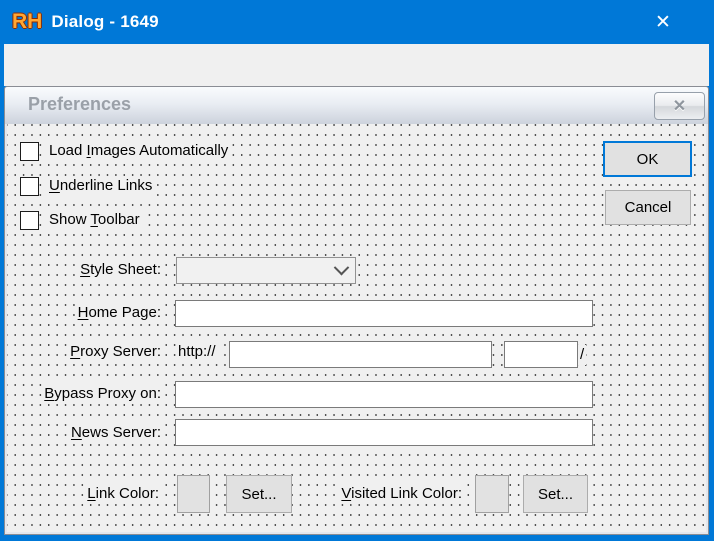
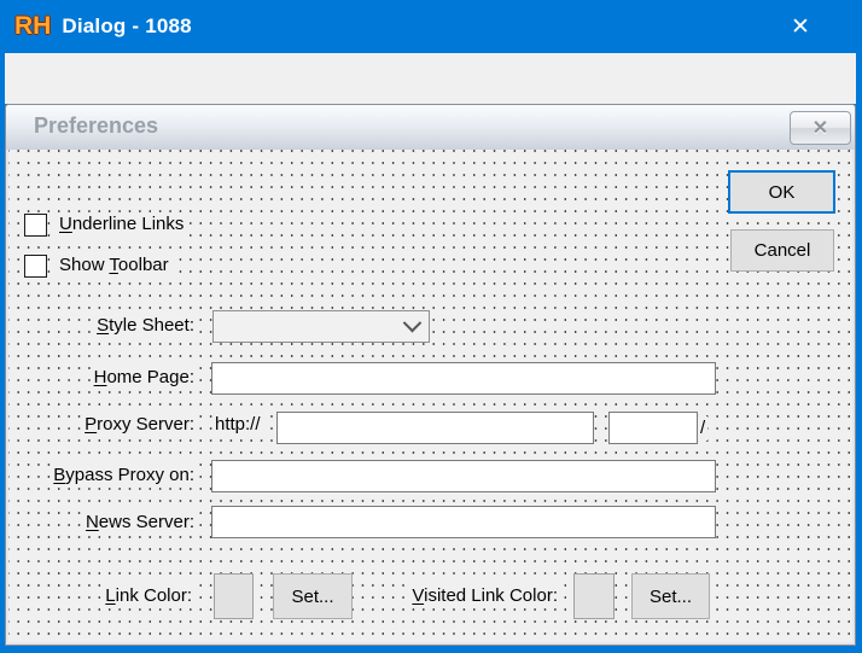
  RH
- Dialog - 1649
+ Dialog - 1088
  ✕
  Preferences
  ✕
- Load Images Automatically
  Underline Links
  Show Toolbar
  Style Sheet:
  Home Page:
  Proxy Server:
  http://
  /
  Bypass Proxy on:
  News Server:
  Link Color:
  Set...
  Visited Link Color:
  Set...
  OK
  Cancel
